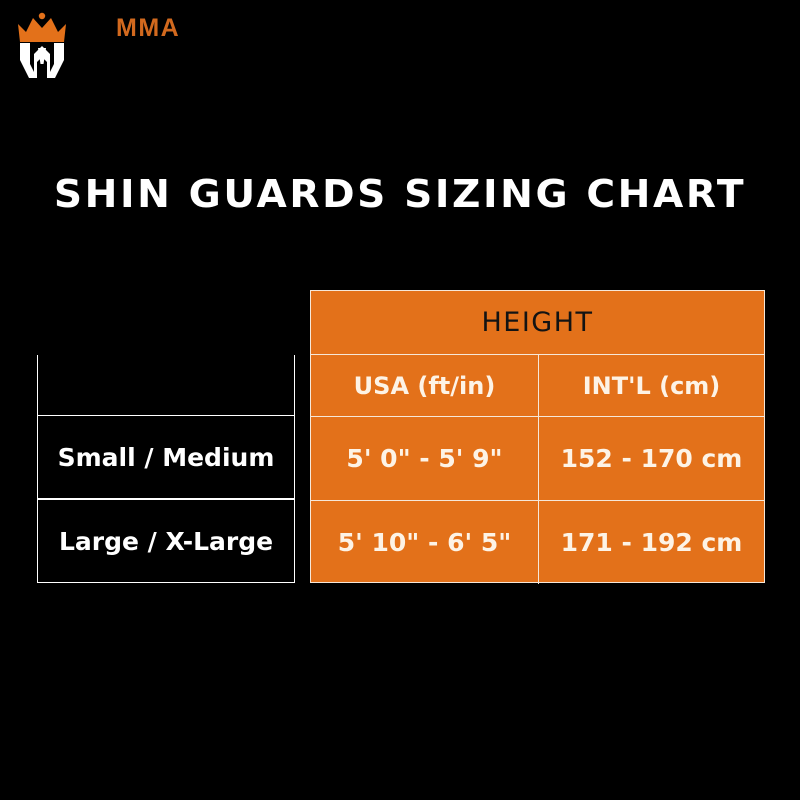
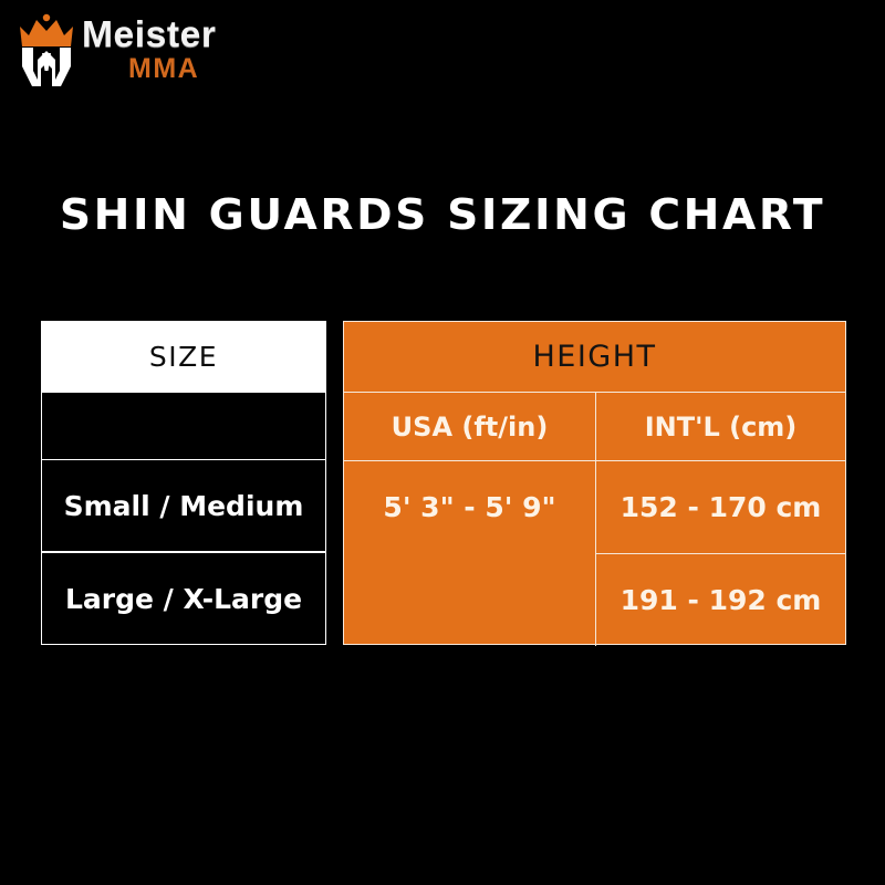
+ Meister
  MMA
  SHIN GUARDS SIZING CHART
+ SIZE
  Small / Medium
  Large / X-Large
  HEIGHT
  USA (ft/in)
  INT'L (cm)
- 5' 0" - 5' 9"
+ 5' 3" - 5' 9"
  152 - 170 cm
- 5' 10" - 6' 5"
- 171 - 192 cm
+ 191 - 192 cm
